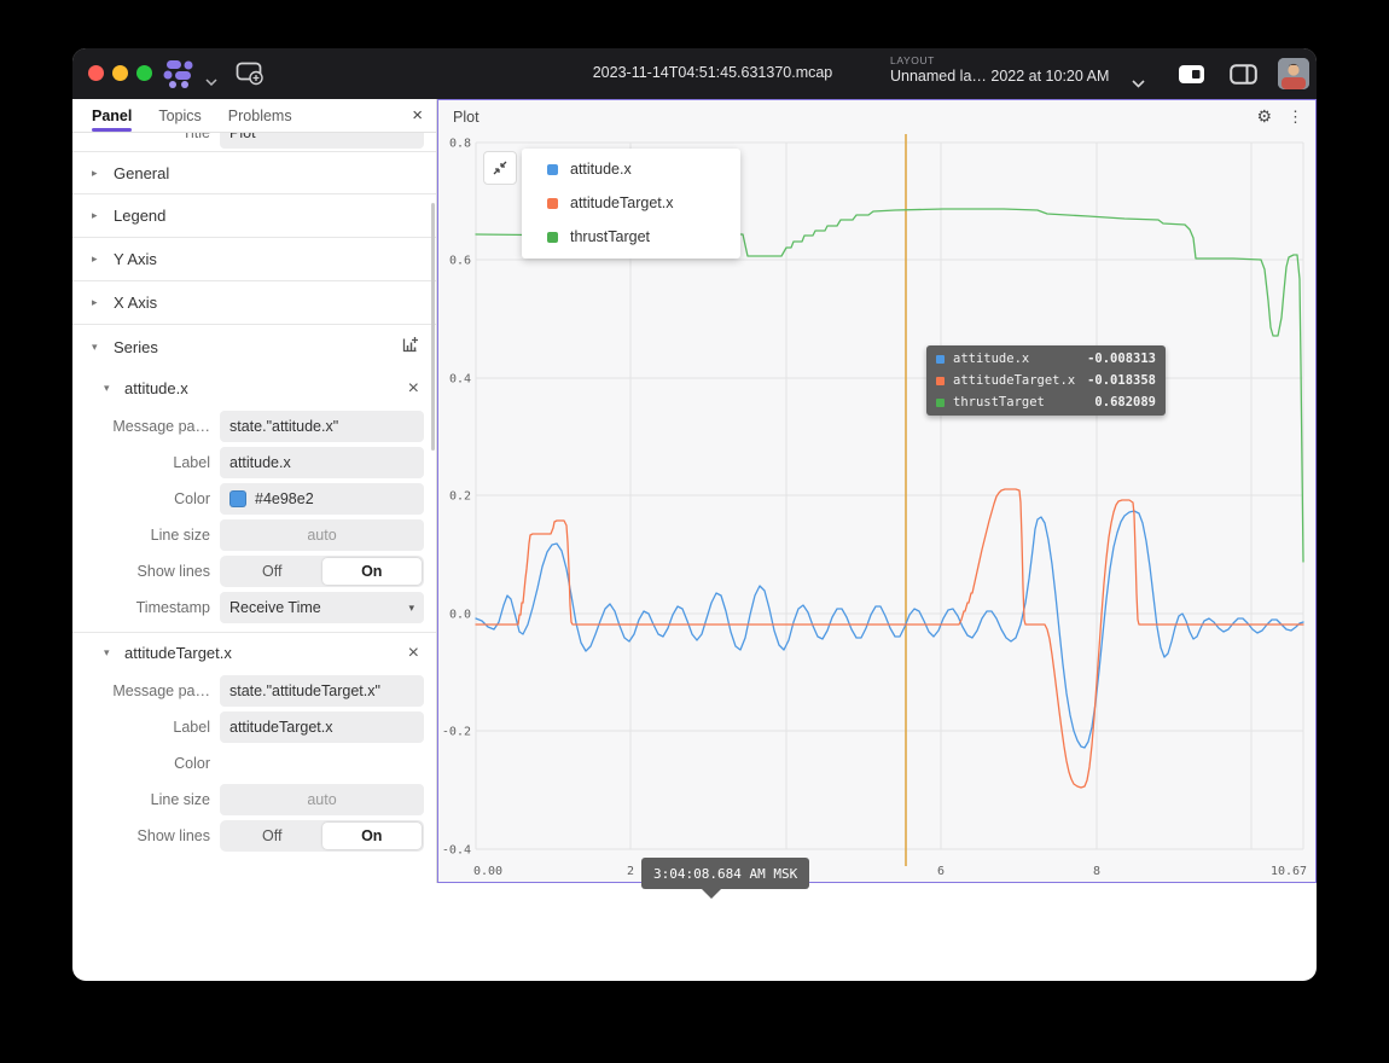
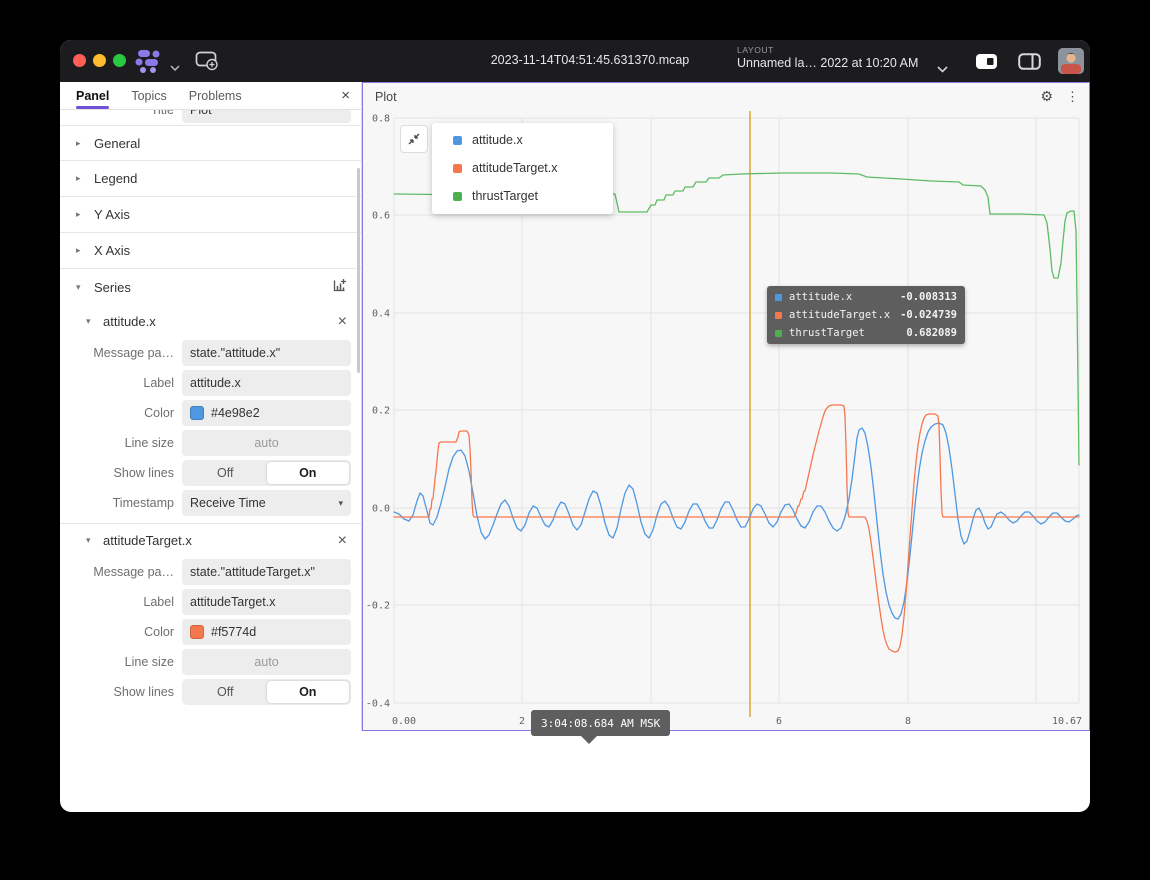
  2023-11-14T04:51:45.631370.mcap
  LAYOUT
  Unnamed la… 2022 at 10:20 AM
  Panel
  Topics
  Problems
  ×
  Title
  Plot
  ▸
  General
  ▸
  Legend
  ▸
  Y Axis
  ▸
  X Axis
  ▾
  Series
  ▾
  attitude.x
  ×
  Message pa…
  state."attitude.x"
  Label
  attitude.x
  Color
  #4e98e2
  Line size
  auto
  Show lines
  Off
  On
  Timestamp
  Receive Time
  ▾
  ▾
  attitudeTarget.x
  ×
  Message pa…
  state."attitudeTarget.x"
  Label
  attitudeTarget.x
  Color
+ #f5774d
  Line size
  auto
  Show lines
  Off
  On
  Plot
  ⚙
  ⋮
  0.8
  0.6
  0.4
  0.2
  0.0
  -0.2
  -0.4
  0.00
  2
  6
  8
  10.67
  attitude.x
  attitudeTarget.x
  thrustTarget
  attitude.x
  -0.008313
  attitudeTarget.x
- -0.018358
+ -0.024739
  thrustTarget
  0.682089
  3:04:08.684 AM MSK
